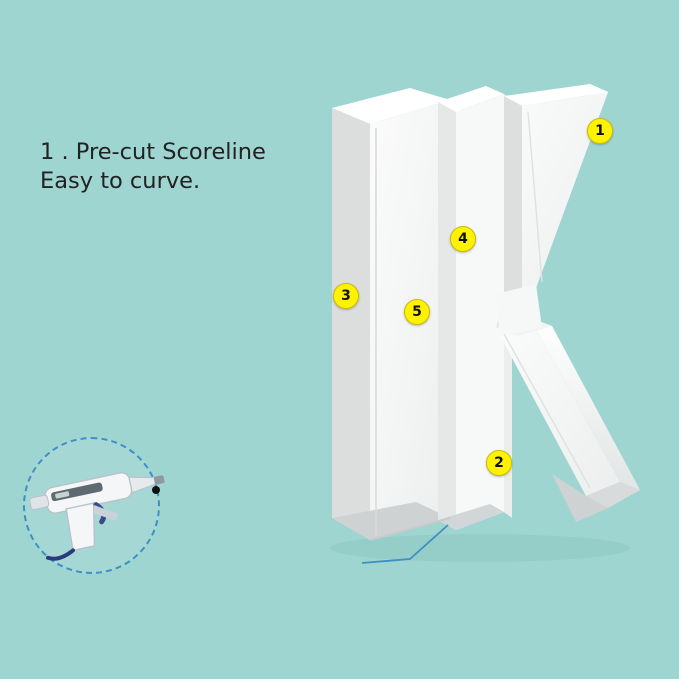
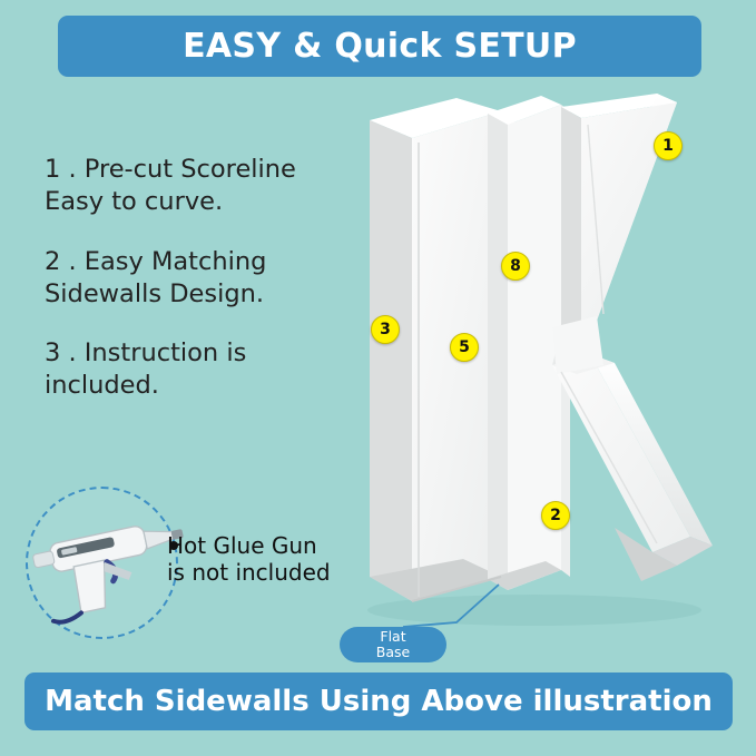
+ EASY & Quick SETUP
  1
- 4
+ 8
  3
  5
  2
  1 . Pre-cut Scoreline
  Easy to curve.
+ 2 . Easy Matching
+ Sidewalls Design.
+ 3 . Instruction is
+ included.
+ Hot Glue Gun
+ is not included
+ Flat
+ Base
+ Match Sidewalls Using Above illustration
